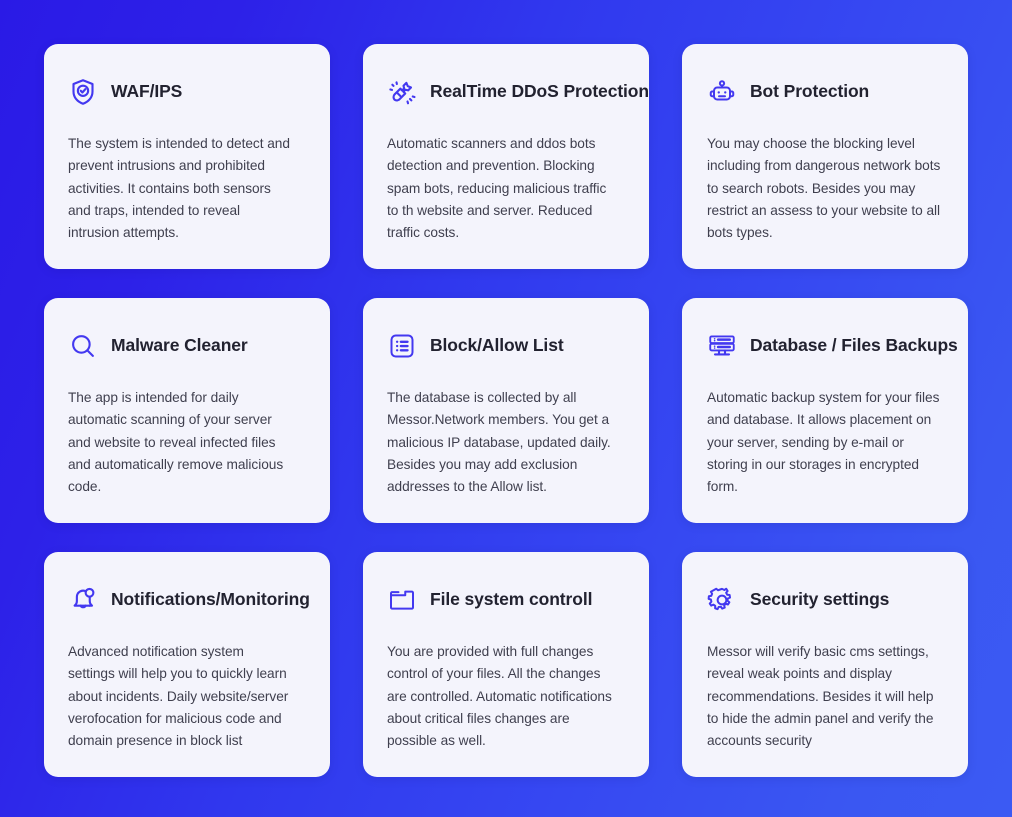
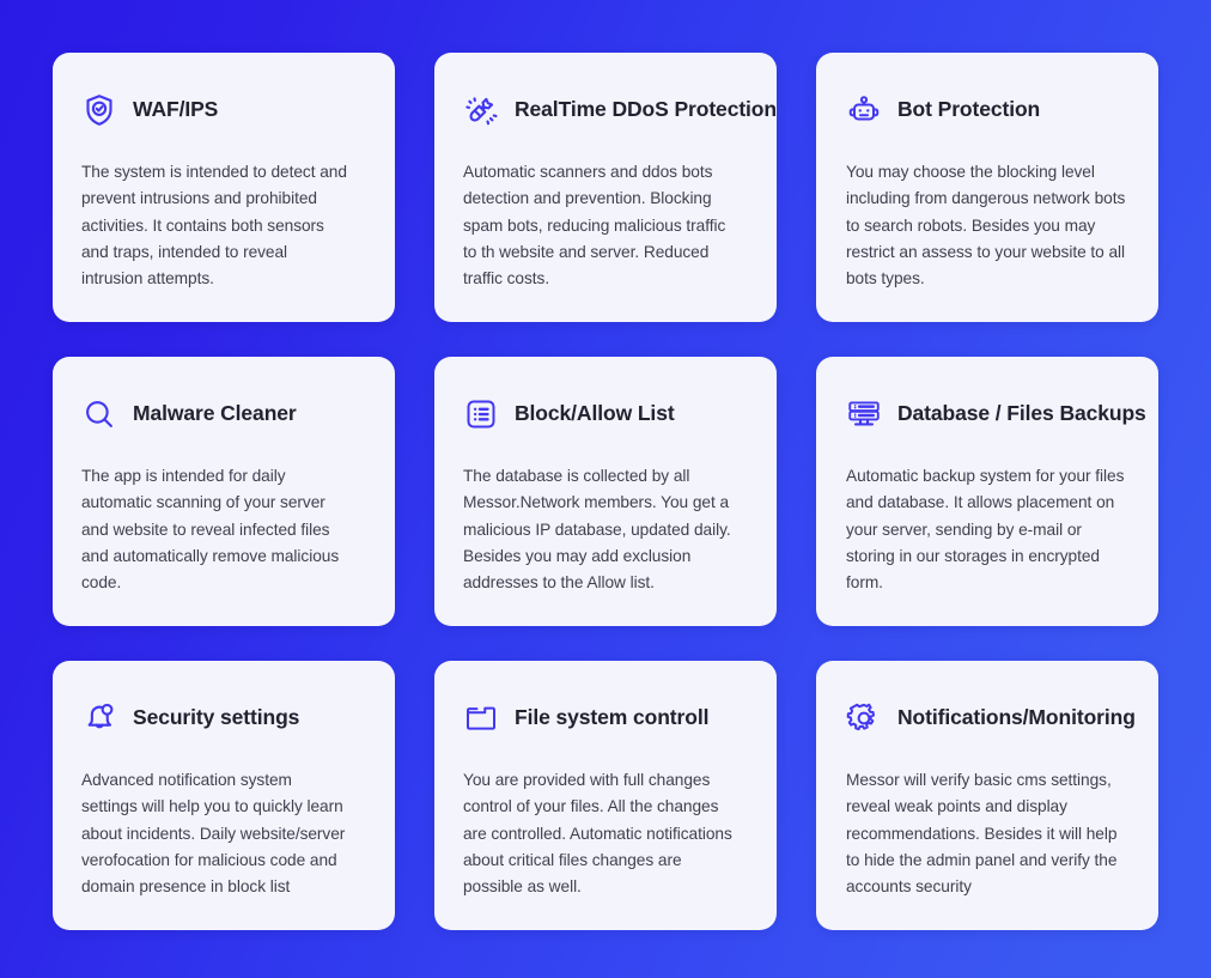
  WAF/IPS
  The system is intended to detect and prevent intrusions and prohibited activities. It contains both sensors and traps, intended to reveal intrusion attempts.
  RealTime DDoS Protection
  Automatic scanners and ddos bots detection and prevention. Blocking spam bots, reducing malicious traffic to th website and server. Reduced traffic costs.
  Bot Protection
  You may choose the blocking level including from dangerous network bots to search robots. Besides you may restrict an assess to your website to all bots types.
  Malware Cleaner
  The app is intended for daily automatic scanning of your server and website to reveal infected files and automatically remove malicious code.
  Block/Allow List
  The database is collected by all Messor.Network members. You get a malicious IP database, updated daily. Besides you may add exclusion addresses to the Allow list.
  Database / Files Backups
  Automatic backup system for your files and database. It allows placement on your server, sending by e-mail or storing in our storages in encrypted form.
- Notifications/Monitoring
+ Security settings
  Advanced notification system settings will help you to quickly learn about incidents. Daily website/server verofocation for malicious code and domain presence in block list
  File system controll
  You are provided with full changes control of your files. All the changes are controlled. Automatic notifications about critical files changes are possible as well.
- Security settings
+ Notifications/Monitoring
  Messor will verify basic cms settings, reveal weak points and display recommendations. Besides it will help to hide the admin panel and verify the accounts security
